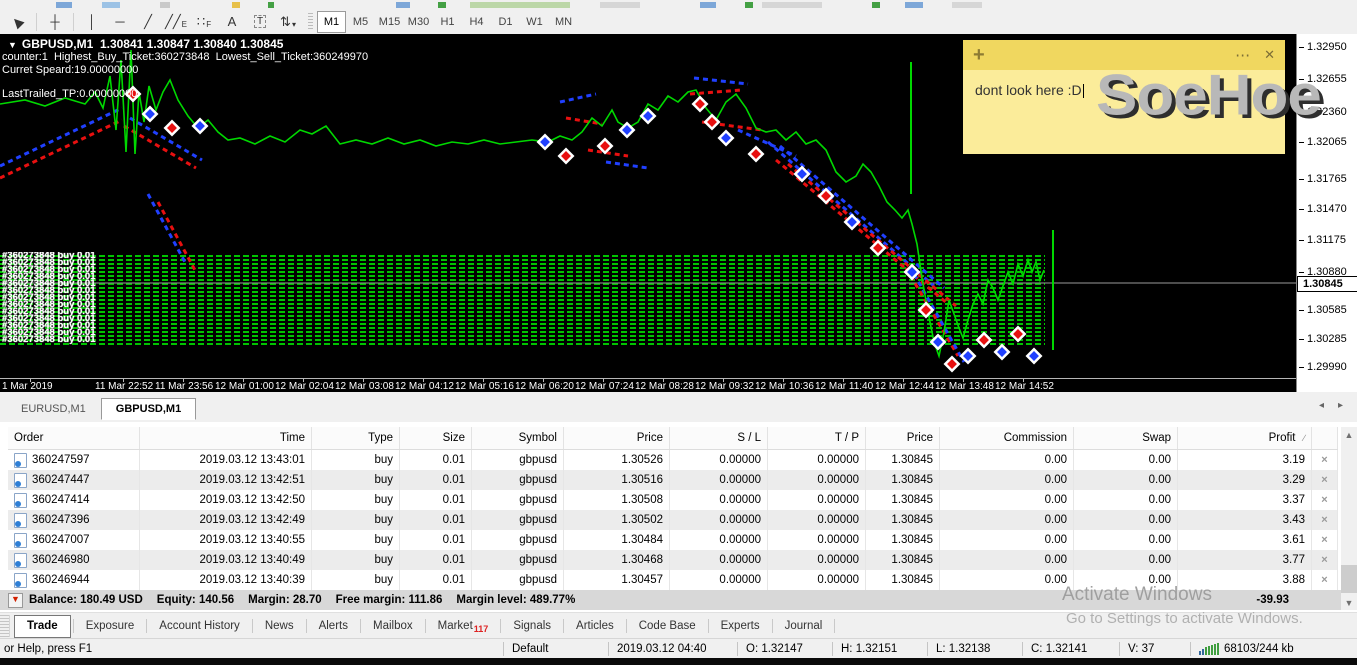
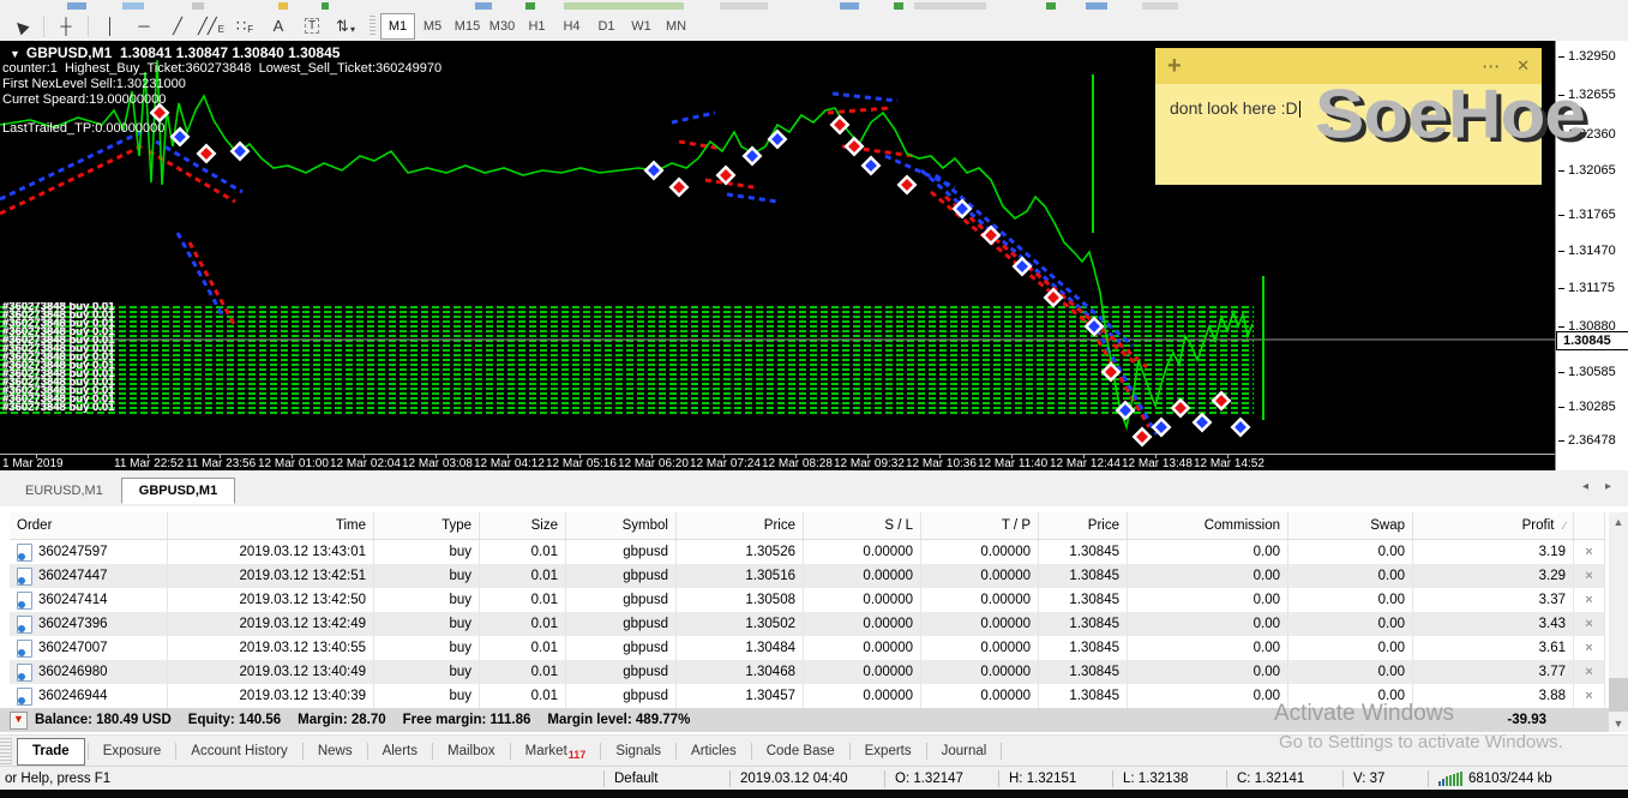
  ┼
  │
  ─
  ╱
  ╱╱
  E
  ∷
  F
  A
  T
  ⇅
  ▾
  M1
  M5
  M15
  M30
  H1
  H4
  D1
  W1
  MN
  #360273848 buy 0.01
  #360273848 buy 0.01
  #360273848 buy 0.01
  #360273848 buy 0.01
  #360273848 buy 0.01
  #360273848 buy 0.01
  #360273848 buy 0.01
  #360273848 buy 0.01
  #360273848 buy 0.01
  #360273848 buy 0.01
  #360273848 buy 0.01
  #360273848 buy 0.01
  #360273848 buy 0.01
  ▼ GBPUSD,M1 1.30841 1.30847 1.30840 1.30845
  counter:1 Highest_Buy_Ticket:360273848 Lowest_Sell_Ticket:360249970
+ First NexLevel Sell:1.30231000
  Curret Speard:19.00000000
  LastTrailed_TP:0.00000000
  +
  ⋯
  ✕
  dont look here :D
  SoeHoe
  1.30845
  1.32950
  1.32655
  1.32360
  1.32065
  1.31765
  1.31470
  1.31175
  1.30880
  1.30585
  1.30285
- 1.29990
+ 2.36478
  1 Mar 2019
  11 Mar 22:52
  11 Mar 23:56
  12 Mar 01:00
  12 Mar 02:04
  12 Mar 03:08
  12 Mar 04:12
  12 Mar 05:16
  12 Mar 06:20
  12 Mar 07:24
  12 Mar 08:28
  12 Mar 09:32
  12 Mar 10:36
  12 Mar 11:40
  12 Mar 12:44
  12 Mar 13:48
  12 Mar 14:52
  EURUSD,M1
  GBPUSD,M1
  ◂
  ▸
  Order
  Time
  Type
  Size
  Symbol
  Price
  S / L
  T / P
  Price
  Commission
  Swap
  Profit
  ∕
  360247597
  2019.03.12 13:43:01
  buy
  0.01
  gbpusd
  1.30526
  0.00000
  0.00000
  1.30845
  0.00
  0.00
  3.19
  ×
  360247447
  2019.03.12 13:42:51
  buy
  0.01
  gbpusd
  1.30516
  0.00000
  0.00000
  1.30845
  0.00
  0.00
  3.29
  ×
  360247414
  2019.03.12 13:42:50
  buy
  0.01
  gbpusd
  1.30508
  0.00000
  0.00000
  1.30845
  0.00
  0.00
  3.37
  ×
  360247396
  2019.03.12 13:42:49
  buy
  0.01
  gbpusd
  1.30502
  0.00000
  0.00000
  1.30845
  0.00
  0.00
  3.43
  ×
  360247007
  2019.03.12 13:40:55
  buy
  0.01
  gbpusd
  1.30484
  0.00000
  0.00000
  1.30845
  0.00
  0.00
  3.61
  ×
  360246980
  2019.03.12 13:40:49
  buy
  0.01
  gbpusd
  1.30468
  0.00000
  0.00000
  1.30845
  0.00
  0.00
  3.77
  ×
  360246944
  2019.03.12 13:40:39
  buy
  0.01
  gbpusd
  1.30457
  0.00000
  0.00000
  1.30845
  0.00
  0.00
  3.88
  ×
  ▼
  Balance: 180.49 USD Equity: 140.56 Margin: 28.70 Free margin: 111.86 Margin level: 489.77%
  -39.93
  ▲
  ▼
  Activate Windows
  Go to Settings to activate Windows.
  Trade
  Exposure
  Account History
  News
  Alerts
  Mailbox
  Market
  117
  Signals
  Articles
  Code Base
  Experts
  Journal
  or Help, press F1
  Default
  2019.03.12 04:40
  O: 1.32147
  H: 1.32151
  L: 1.32138
  C: 1.32141
  V: 37
  68103/244 kb
